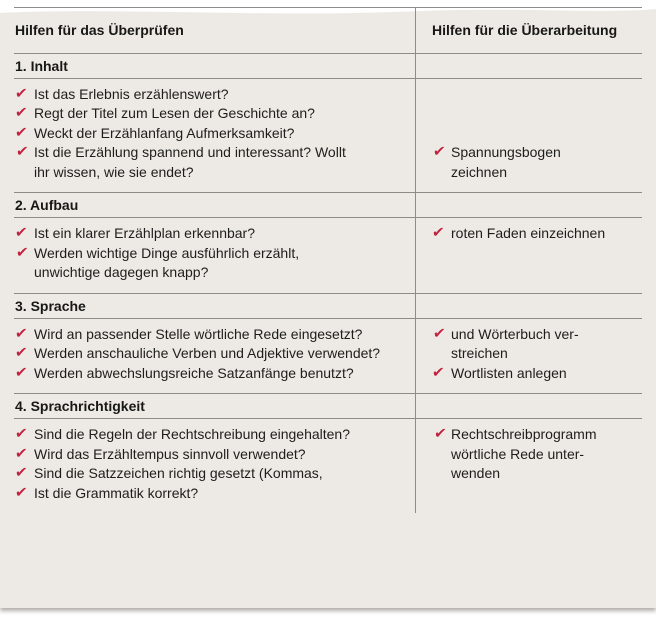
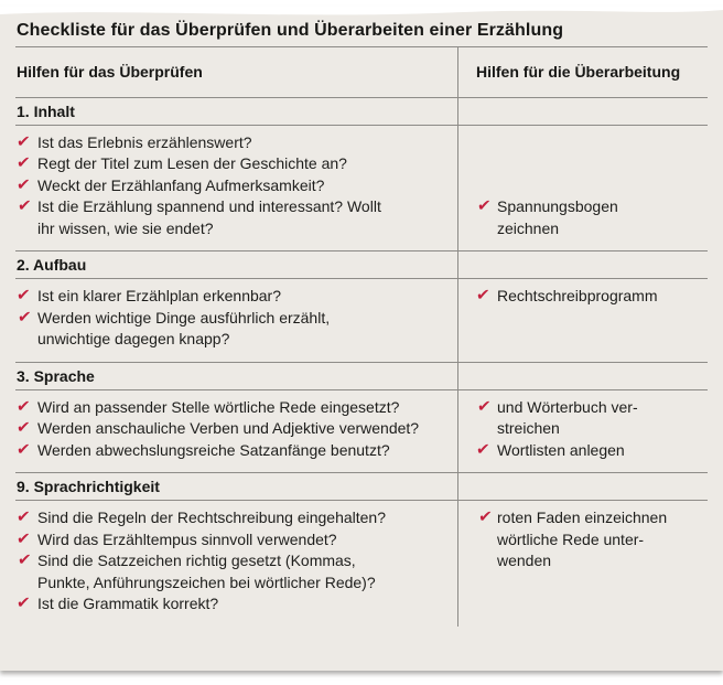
+ Checkliste für das Überprüfen und Überarbeiten einer Erzählung
  Hilfen für das Überprüfen
  Hilfen für die Überarbeitung
  1. Inhalt
  Ist das Erlebnis erzählenswert?
  Regt der Titel zum Lesen der Geschichte an?
  Weckt der Erzählanfang Aufmerksamkeit?
  Ist die Erzählung spannend und interessant? Wollt
  ihr wissen, wie sie endet?
  Spannungsbogen
  zeichnen
  2. Aufbau
  Ist ein klarer Erzählplan erkennbar?
  Werden wichtige Dinge ausführlich erzählt,
  unwichtige dagegen knapp?
- roten Faden einzeichnen
+ Rechtschreibprogramm
  3. Sprache
  Wird an passender Stelle wörtliche Rede eingesetzt?
  Werden anschauliche Verben und Adjektive verwendet?
  Werden abwechslungsreiche Satzanfänge benutzt?
  und Wörterbuch ver-
  streichen
  Wortlisten anlegen
- 4. Sprachrichtigkeit
+ 9. Sprachrichtigkeit
  Sind die Regeln der Rechtschreibung eingehalten?
  Wird das Erzähltempus sinnvoll verwendet?
  Sind die Satzzeichen richtig gesetzt (Kommas,
+ Punkte, Anführungszeichen bei wörtlicher Rede)?
  Ist die Grammatik korrekt?
- Rechtschreibprogramm
+ roten Faden einzeichnen
  wörtliche Rede unter-
  wenden
